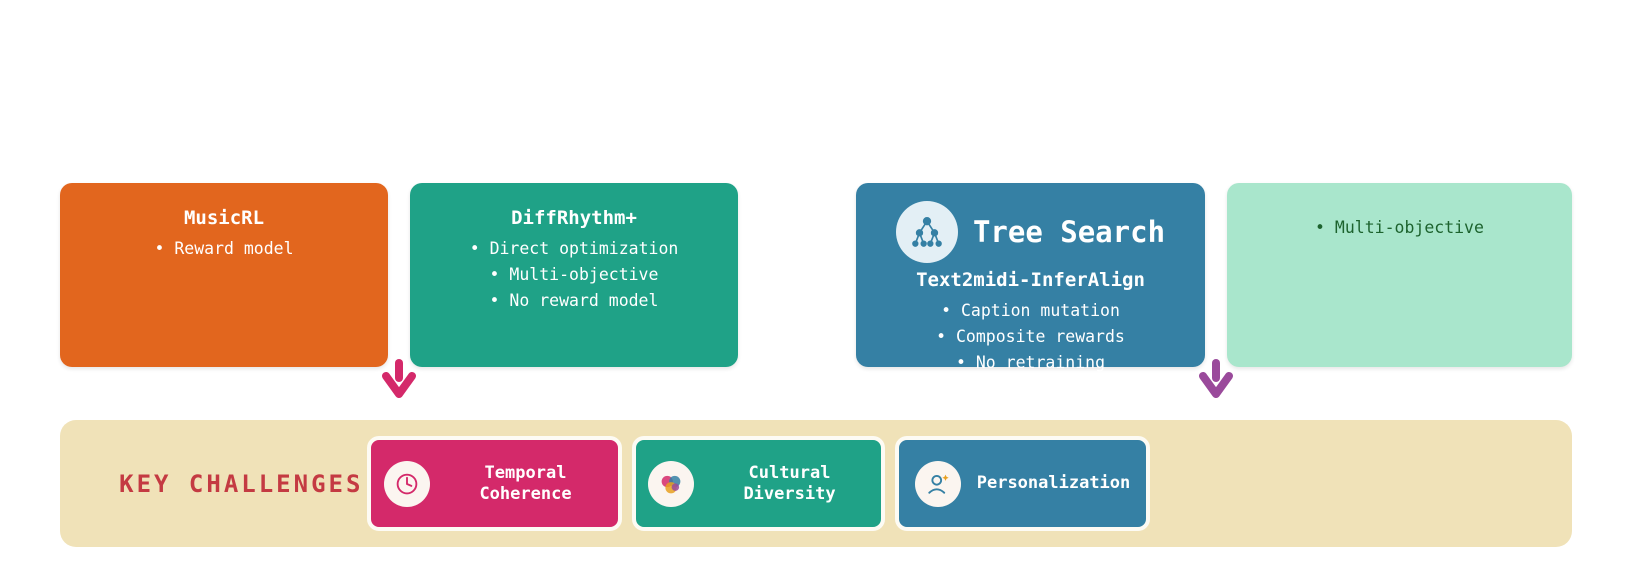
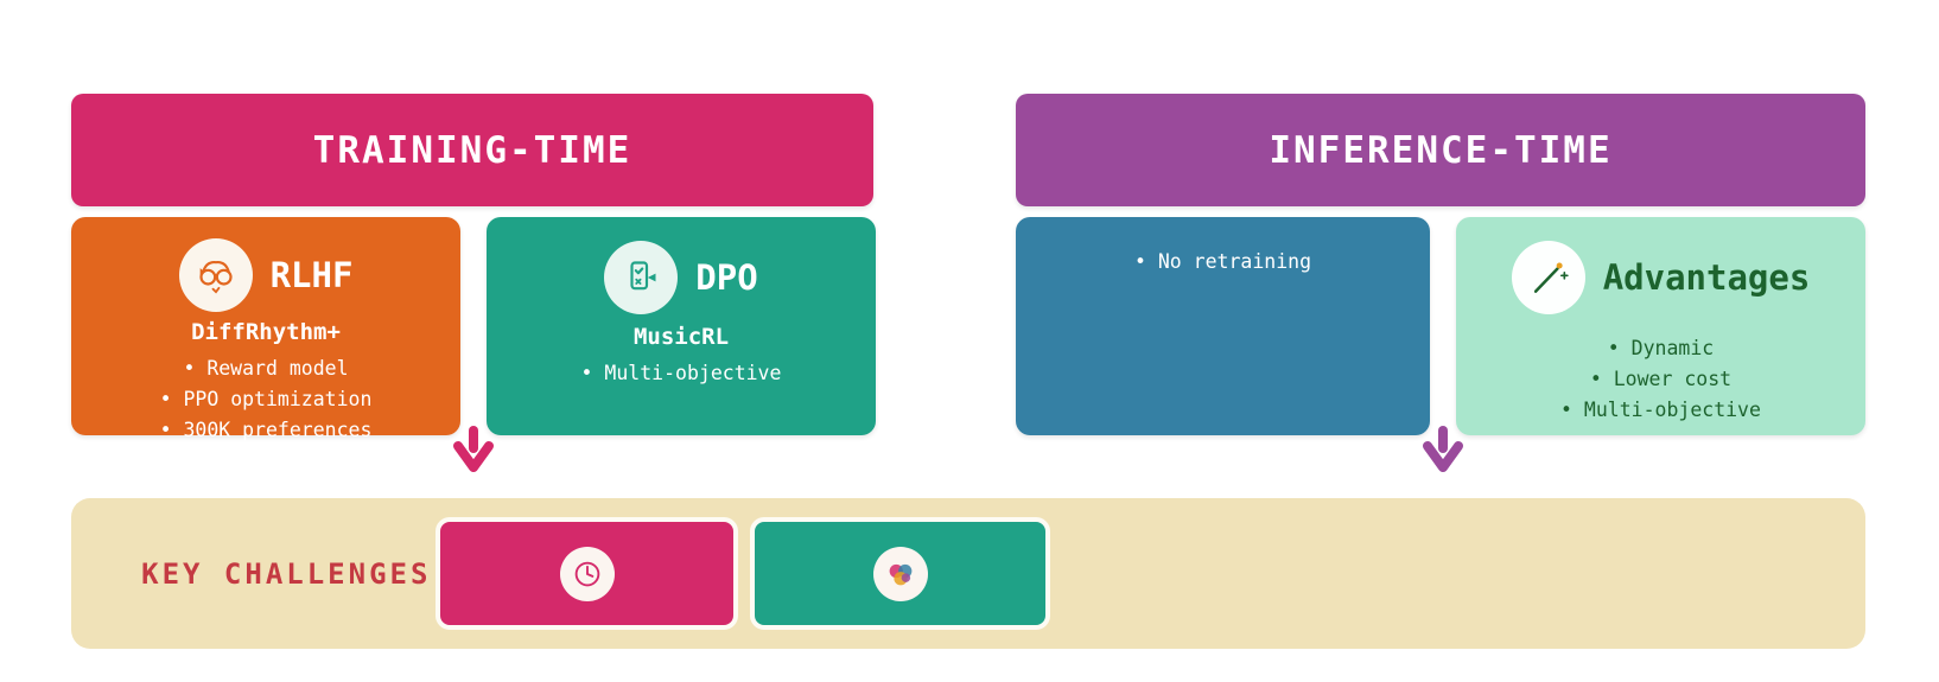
+ TRAINING-TIME
+ INFERENCE-TIME
+ RLHF
- MusicRL
+ DiffRhythm+
  Reward model
+ PPO optimization
+ 300K preferences
+ DPO
- DiffRhythm+
+ MusicRL
- Direct optimization
  Multi-objective
- No reward model
- Tree Search
- Text2midi-InferAlign
- Caption mutation
- Composite rewards
  No retraining
+ Advantages
+ Dynamic
+ Lower cost
  Multi-objective
  KEY CHALLENGES
- Temporal Coherence
- Cultural Diversity
- Personalization
